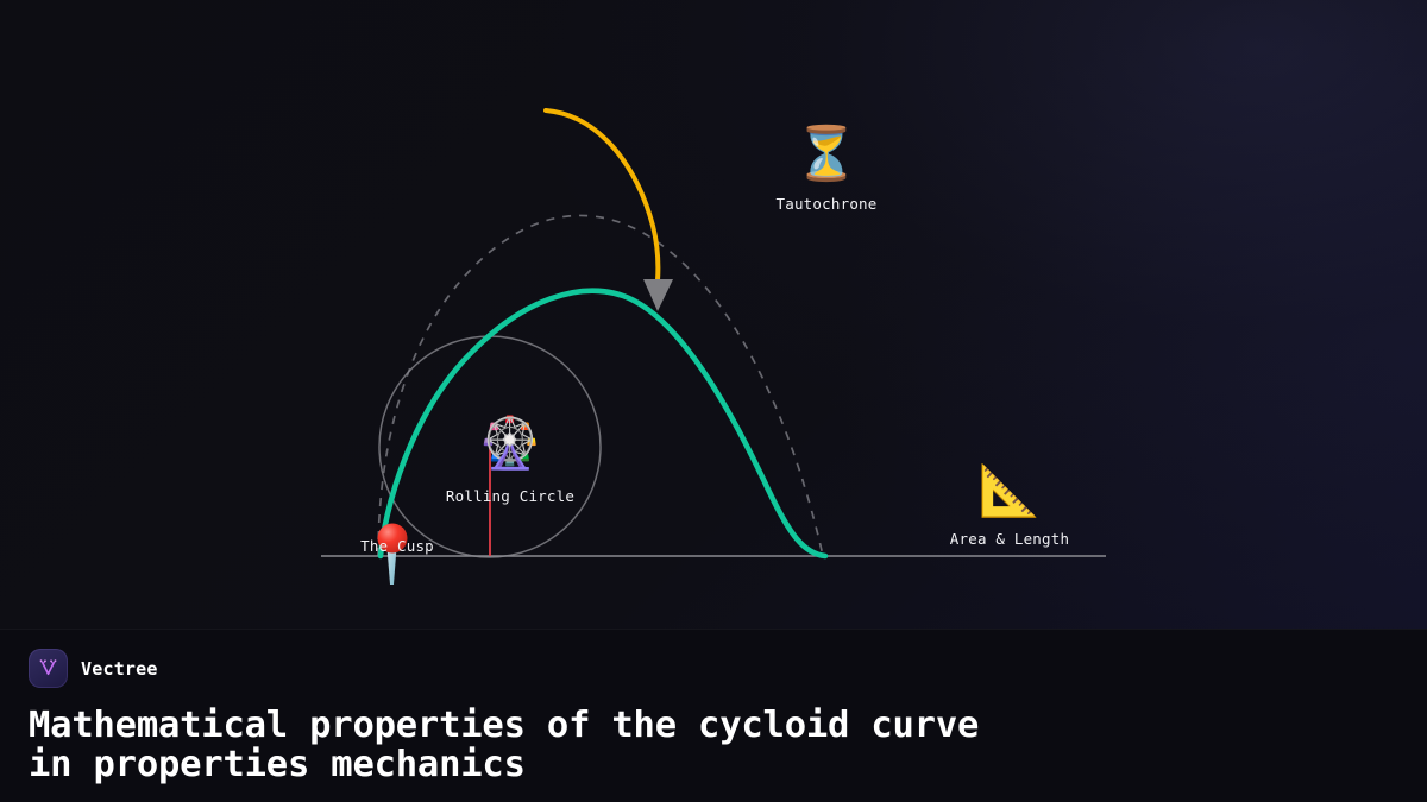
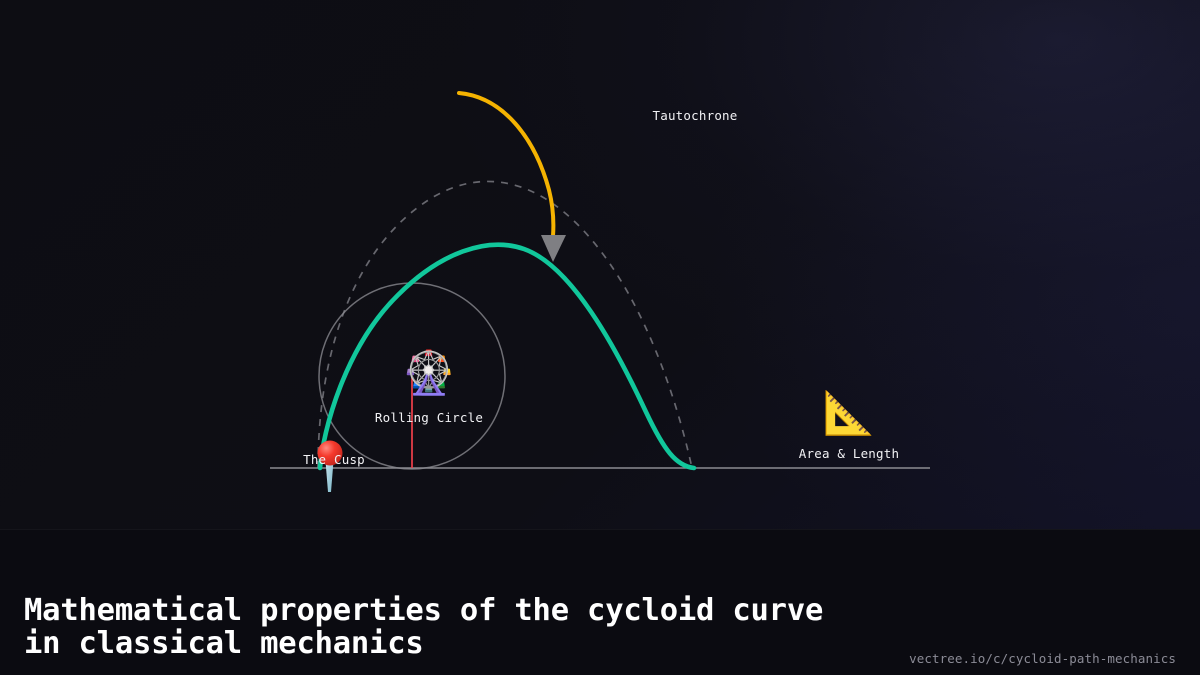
- ⏳
  Tautochrone
  📐
  Area & Length
  🎡
  Rolling Circle
  The Cusp
- Vectree
- Mathematical properties of the cycloid curve in properties mechanics
+ Mathematical properties of the cycloid curve in classical mechanics
+ vectree.io/c/cycloid-path-mechanics
